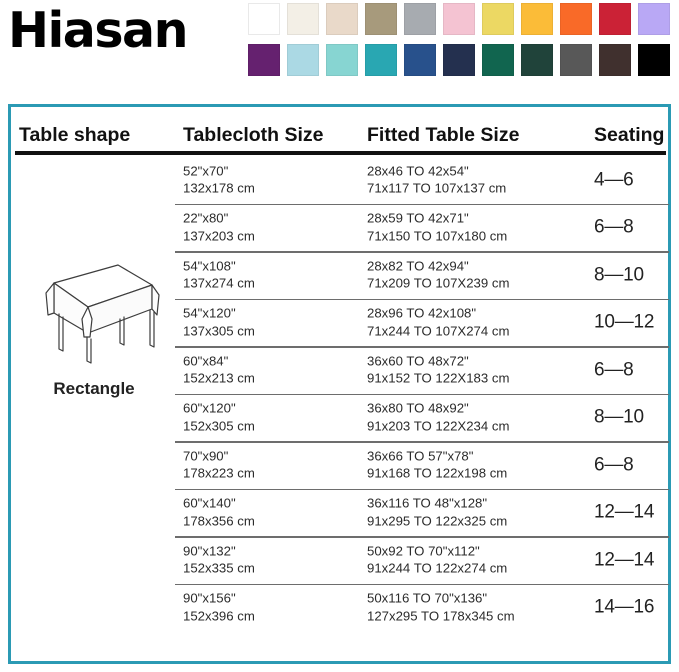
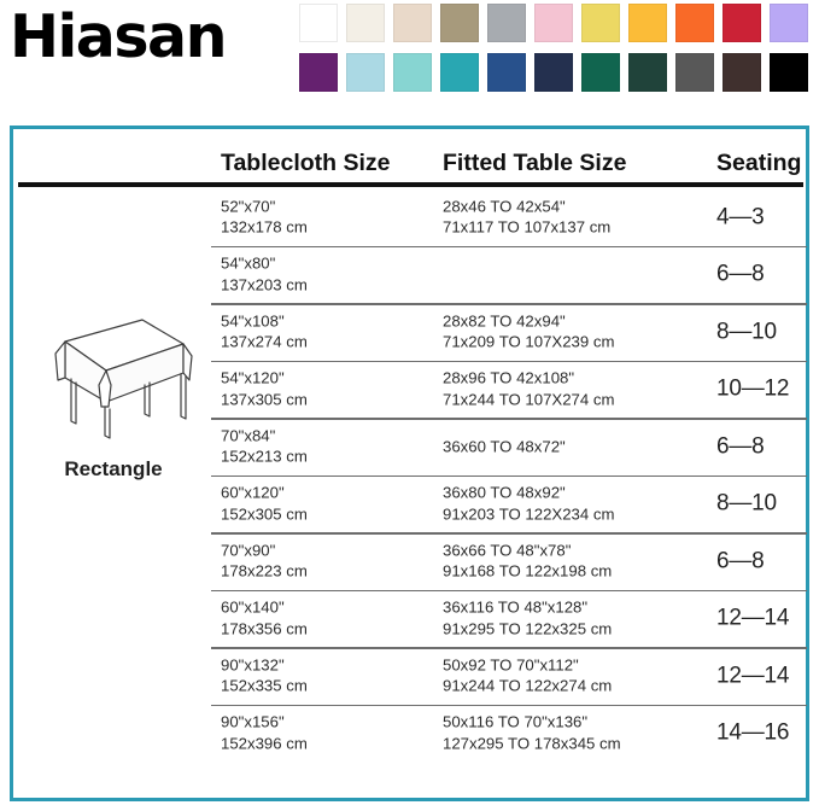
  Hiasan
- Table shape
  Tablecloth Size
  Fitted Table Size
  Seating
  52"x70"
  132x178 cm
  28x46 TO 42x54"
  71x117 TO 107x137 cm
- 4—6
+ 4—3
- 22"x80"
+ 54"x80"
  137x203 cm
- 28x59 TO 42x71"
- 71x150 TO 107x180 cm
  6—8
  54"x108"
  137x274 cm
  28x82 TO 42x94"
  71x209 TO 107X239 cm
  8—10
  54"x120"
  137x305 cm
  28x96 TO 42x108"
  71x244 TO 107X274 cm
  10—12
- 60"x84"
+ 70"x84"
  152x213 cm
  36x60 TO 48x72"
- 91x152 TO 122X183 cm
  6—8
  60"x120"
  152x305 cm
  36x80 TO 48x92"
  91x203 TO 122X234 cm
  8—10
  70"x90"
  178x223 cm
- 36x66 TO 57"x78"
+ 36x66 TO 48"x78"
  91x168 TO 122x198 cm
  6—8
  60"x140"
  178x356 cm
  36x116 TO 48"x128"
  91x295 TO 122x325 cm
  12—14
  90"x132"
  152x335 cm
  50x92 TO 70"x112"
  91x244 TO 122x274 cm
  12—14
  90"x156"
  152x396 cm
  50x116 TO 70"x136"
  127x295 TO 178x345 cm
  14—16
